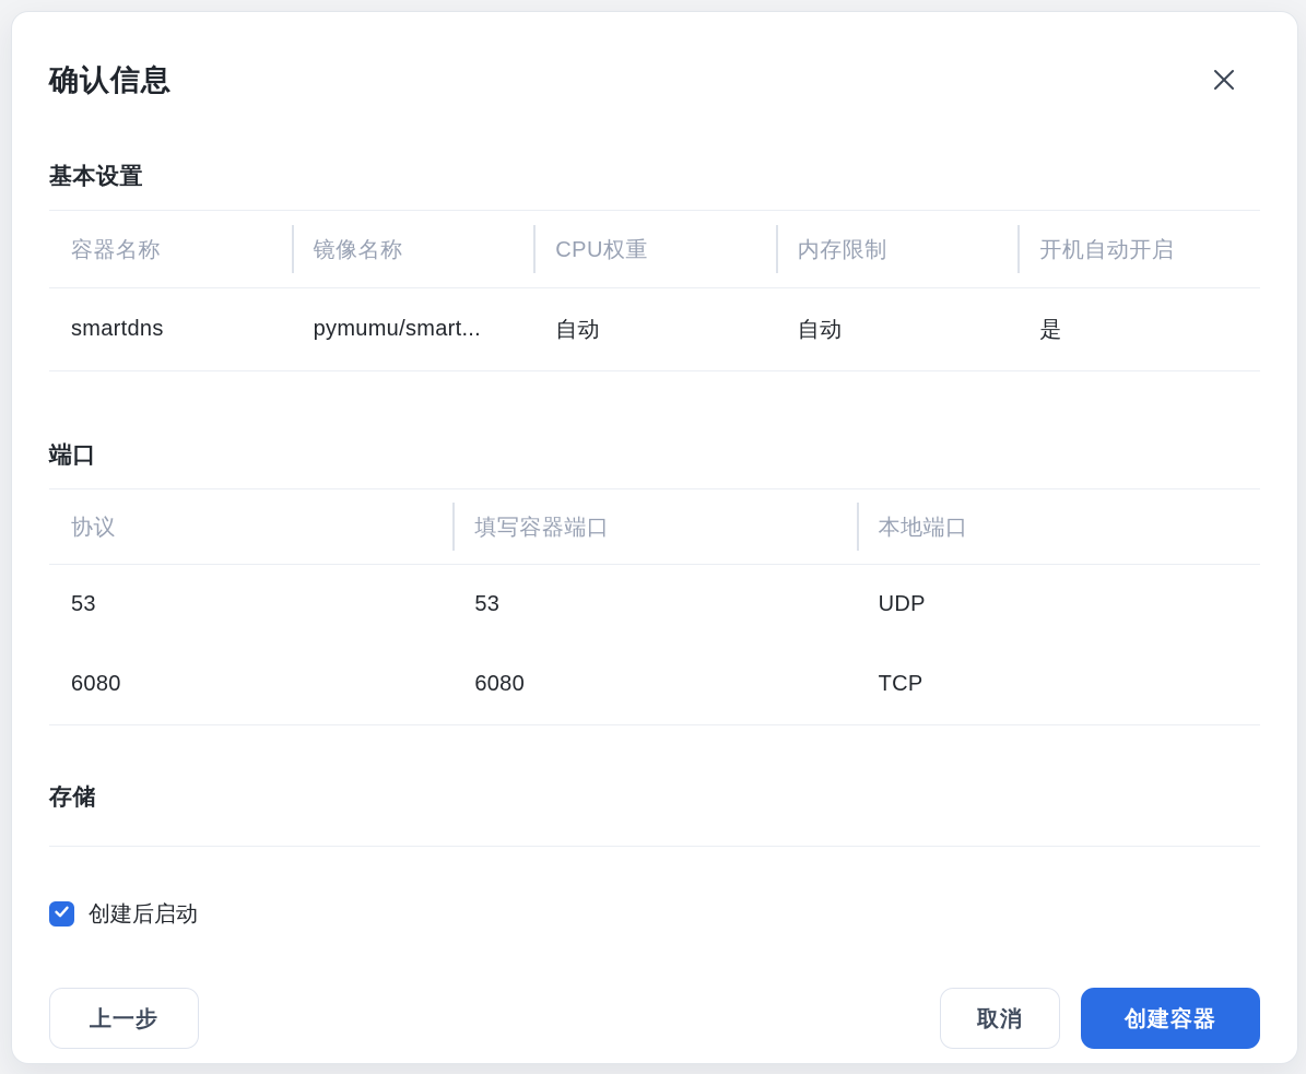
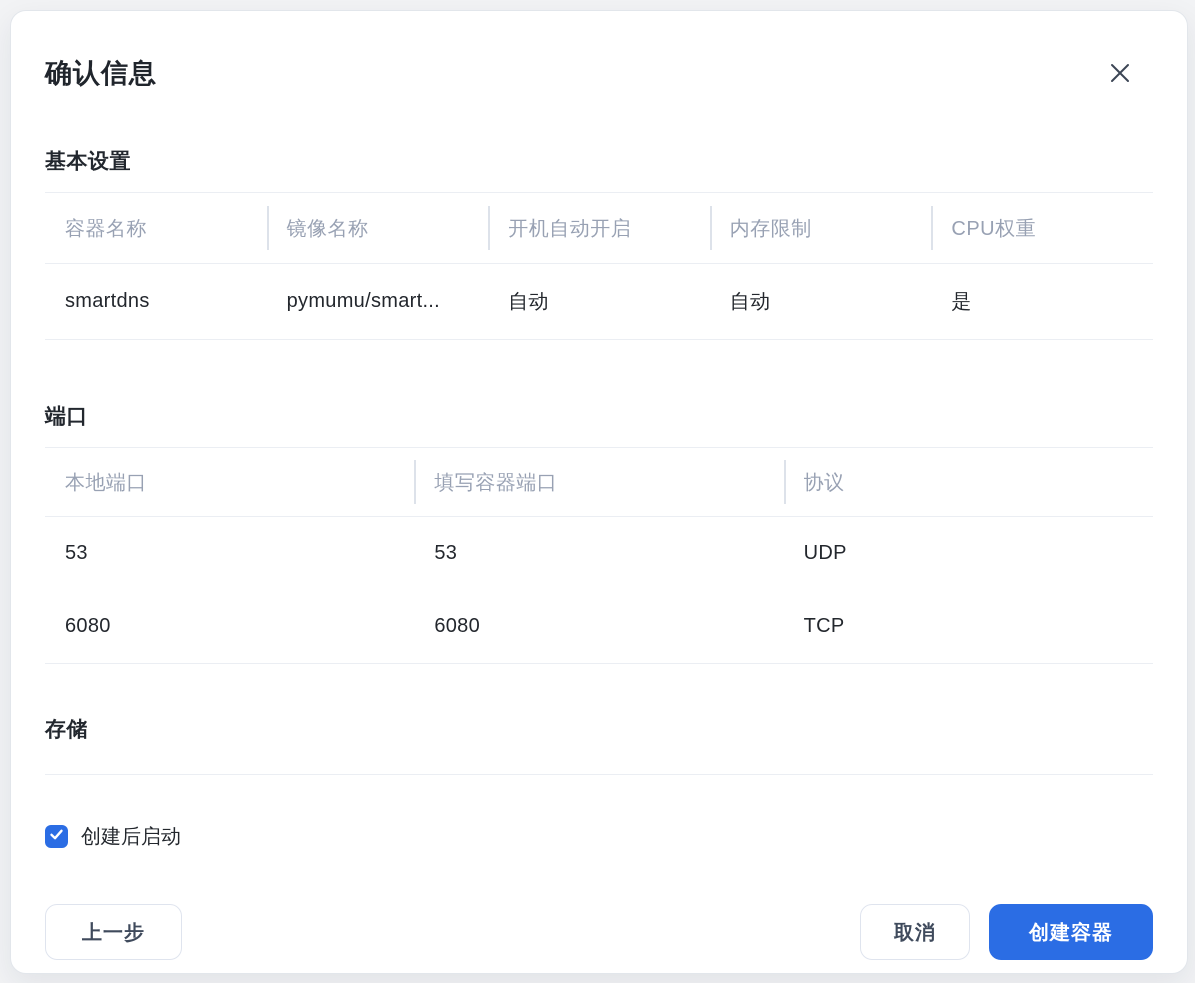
  确认信息
  基本设置
  容器名称
  镜像名称
- CPU权重
+ 开机自动开启
  内存限制
- 开机自动开启
+ CPU权重
  smartdns
  pymumu/smart...
  自动
  自动
  是
  端口
- 协议
+ 本地端口
  填写容器端口
- 本地端口
+ 协议
  53
  53
  UDP
  6080
  6080
  TCP
  存储
  创建后启动
  上一步
  取消
  创建容器
